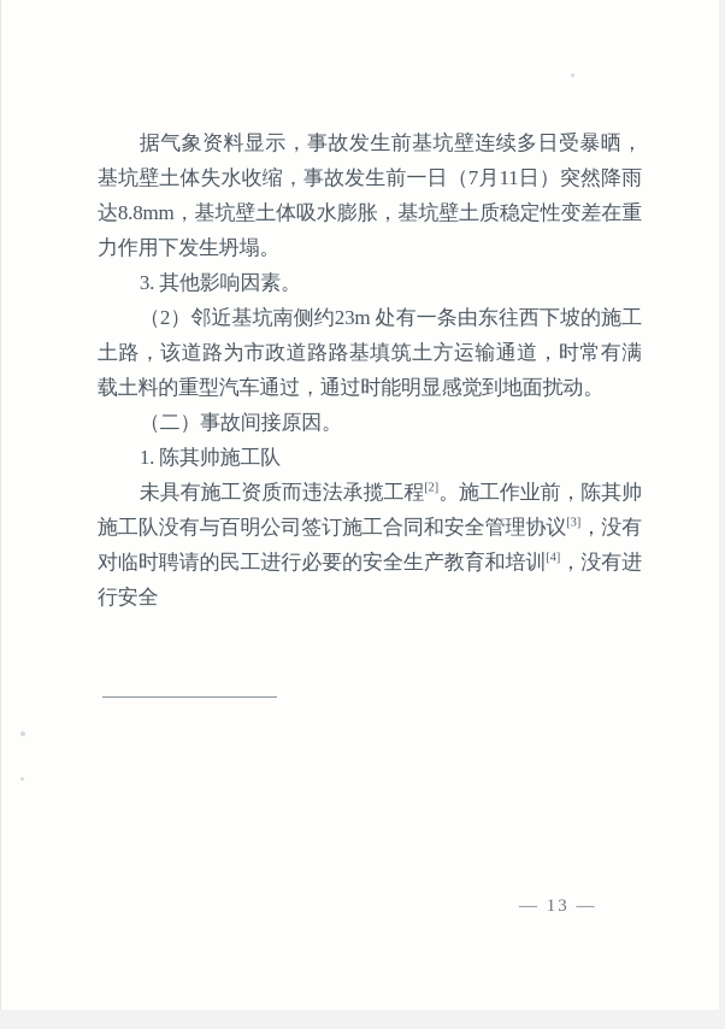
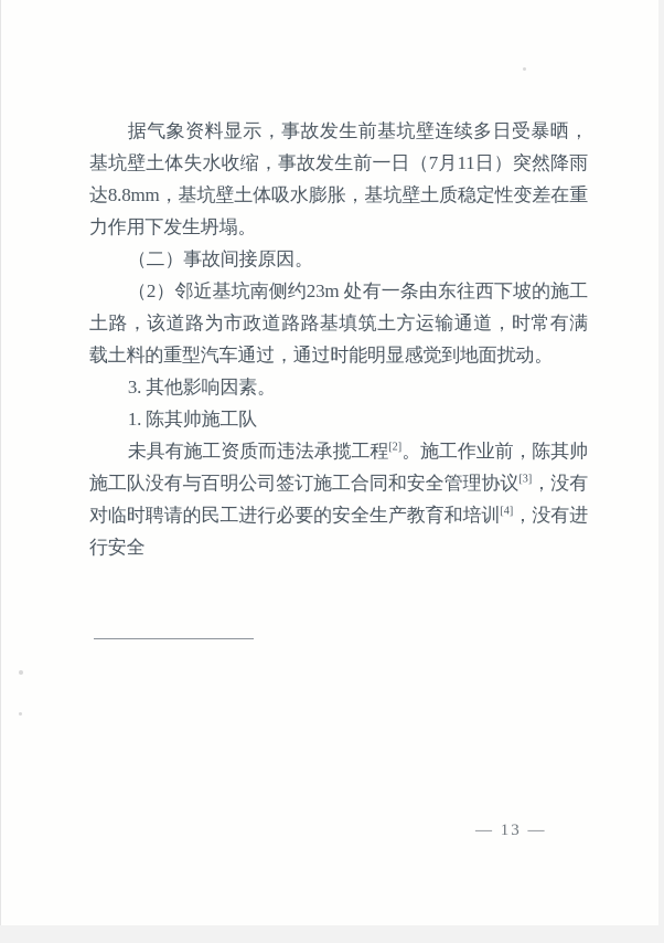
  据气象资料显示，事故发生前基坑壁连续多日受暴晒，基坑壁土体失水收缩，事故发生前一日（7月11日）突然降雨达8.8mm，基坑壁土体吸水膨胀，基坑壁土质稳定性变差在重力作用下发生坍塌。
- 3. 其他影响因素。
+ （二）事故间接原因。
  （2）邻近基坑南侧约23m 处有一条由东往西下坡的施工土路，该道路为市政道路路基填筑土方运输通道，时常有满载土料的重型汽车通过，通过时能明显感觉到地面扰动。
- （二）事故间接原因。
+ 3. 其他影响因素。
  1. 陈其帅施工队
  未具有施工资质而违法承揽工程[2]。施工作业前，陈其帅施工队没有与百明公司签订施工合同和安全管理协议[3]，没有对临时聘请的民工进行必要的安全生产教育和培训[4]，没有进行安全
  — 13 —
